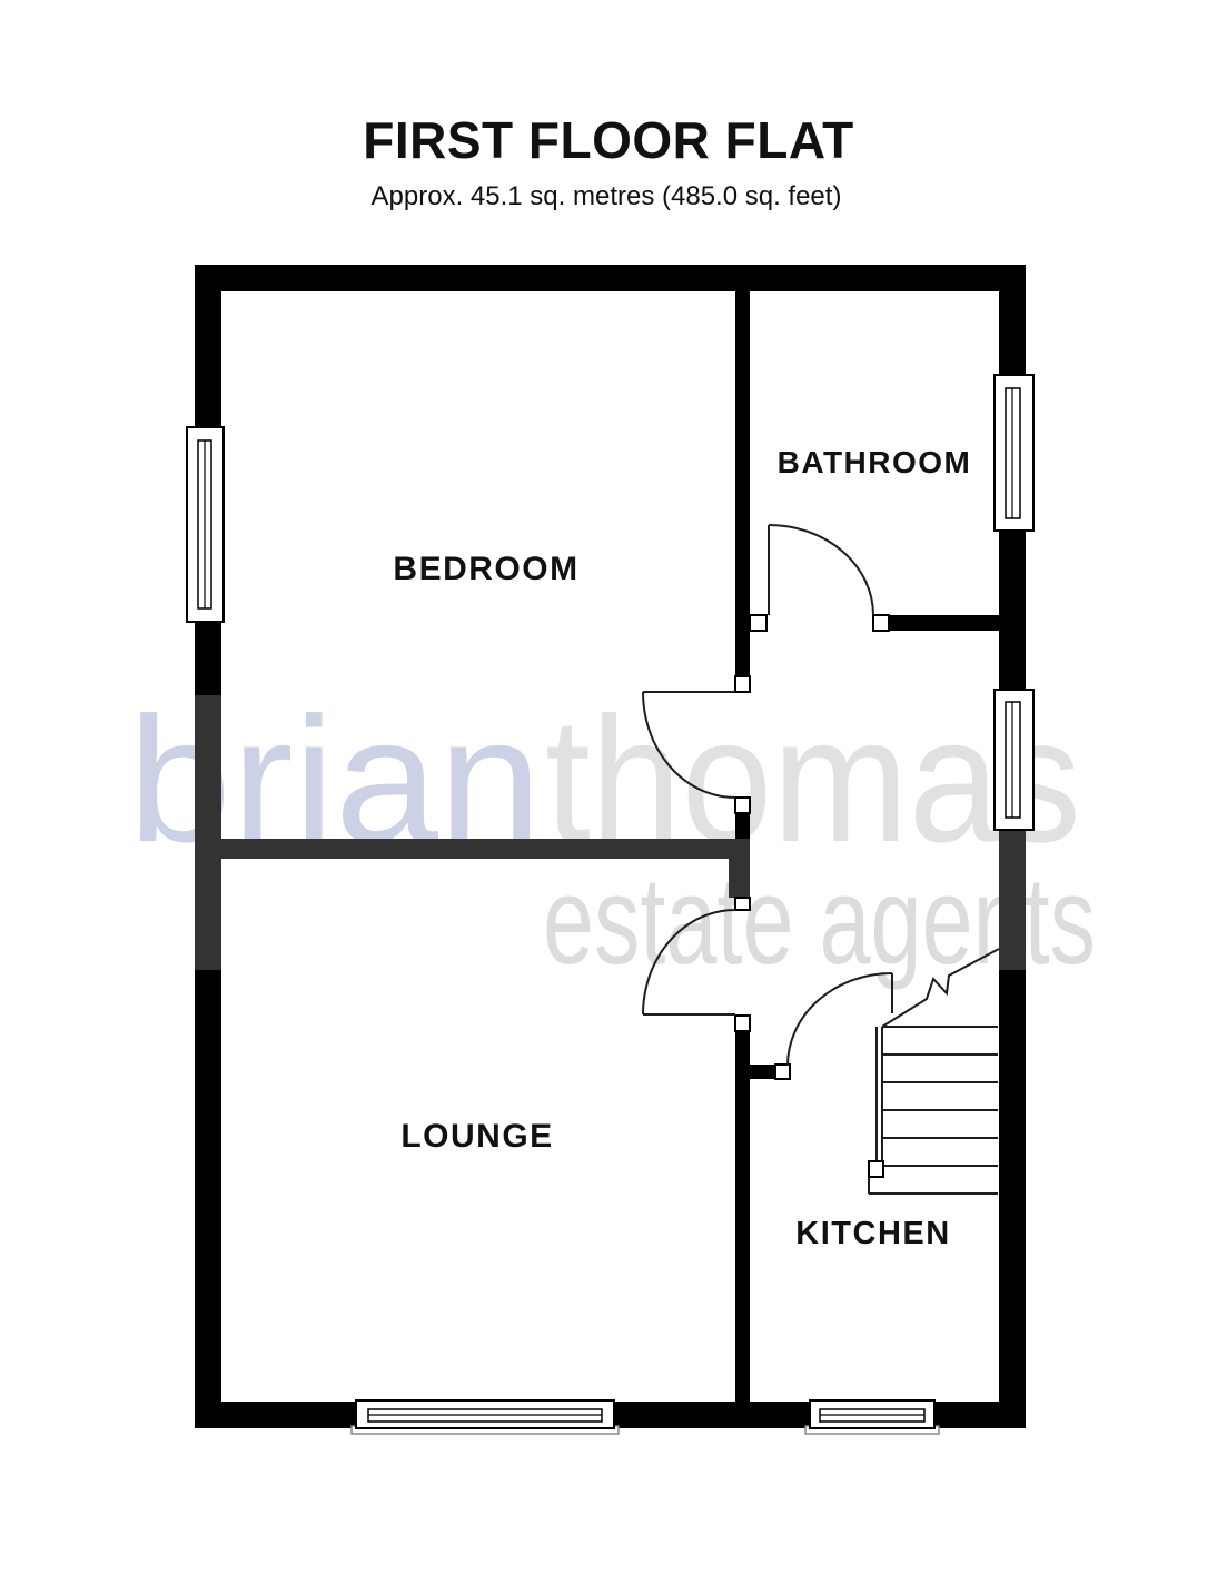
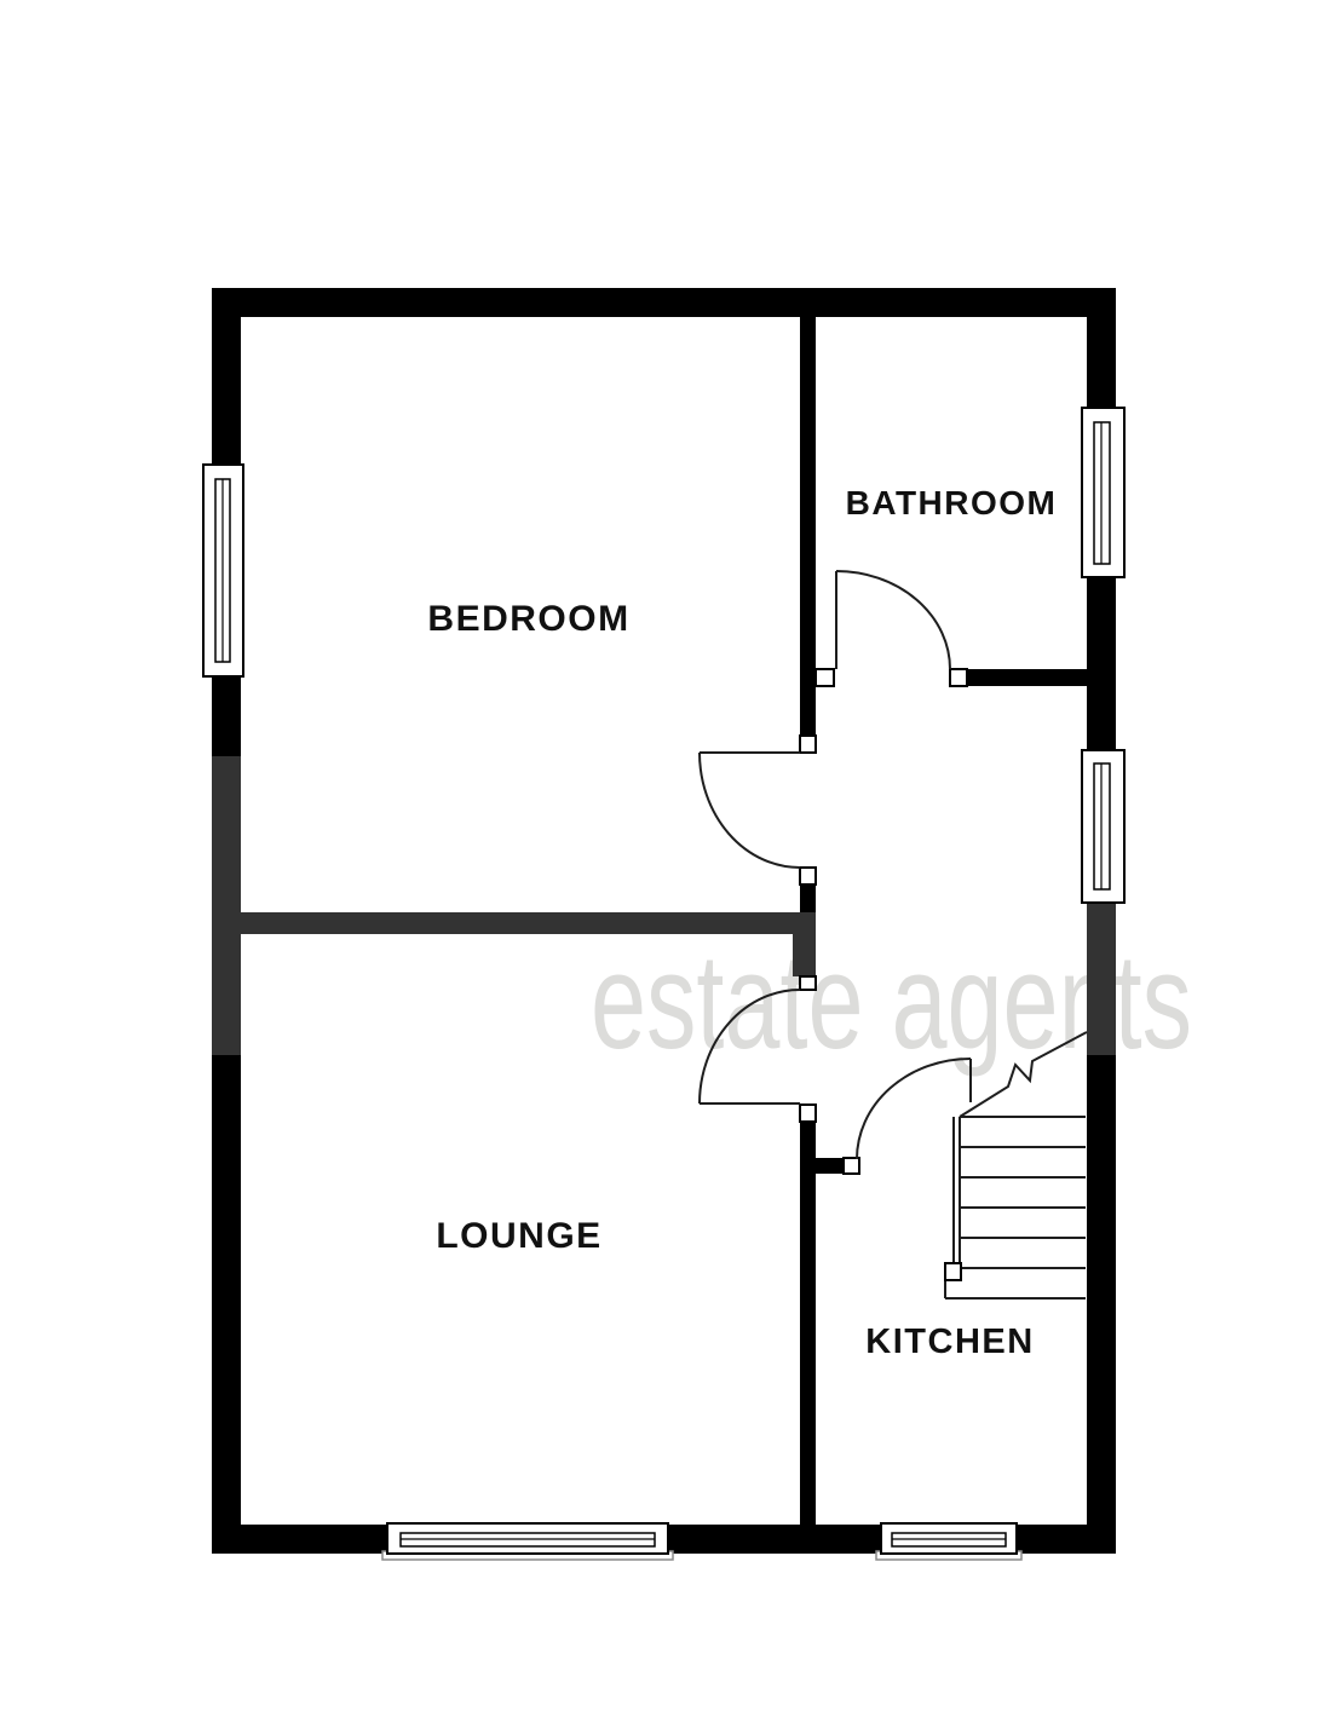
- FIRST FLOOR FLAT
- Approx. 45.1 sq. metres (485.0 sq. feet)
- brian
- thomas
  estate agents
  BEDROOM
  BATHROOM
  LOUNGE
  KITCHEN
